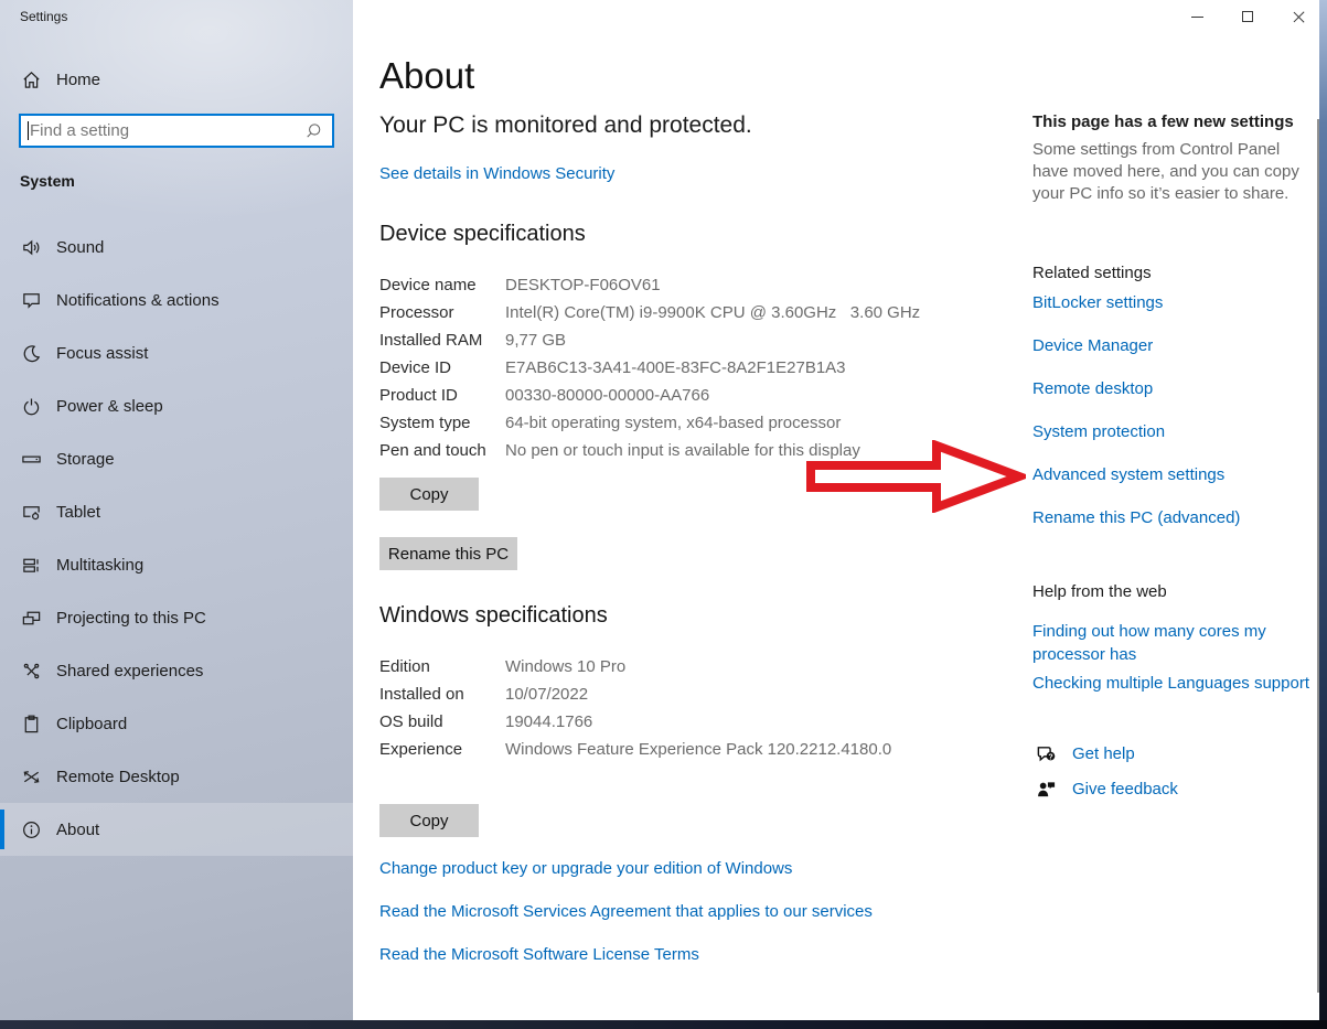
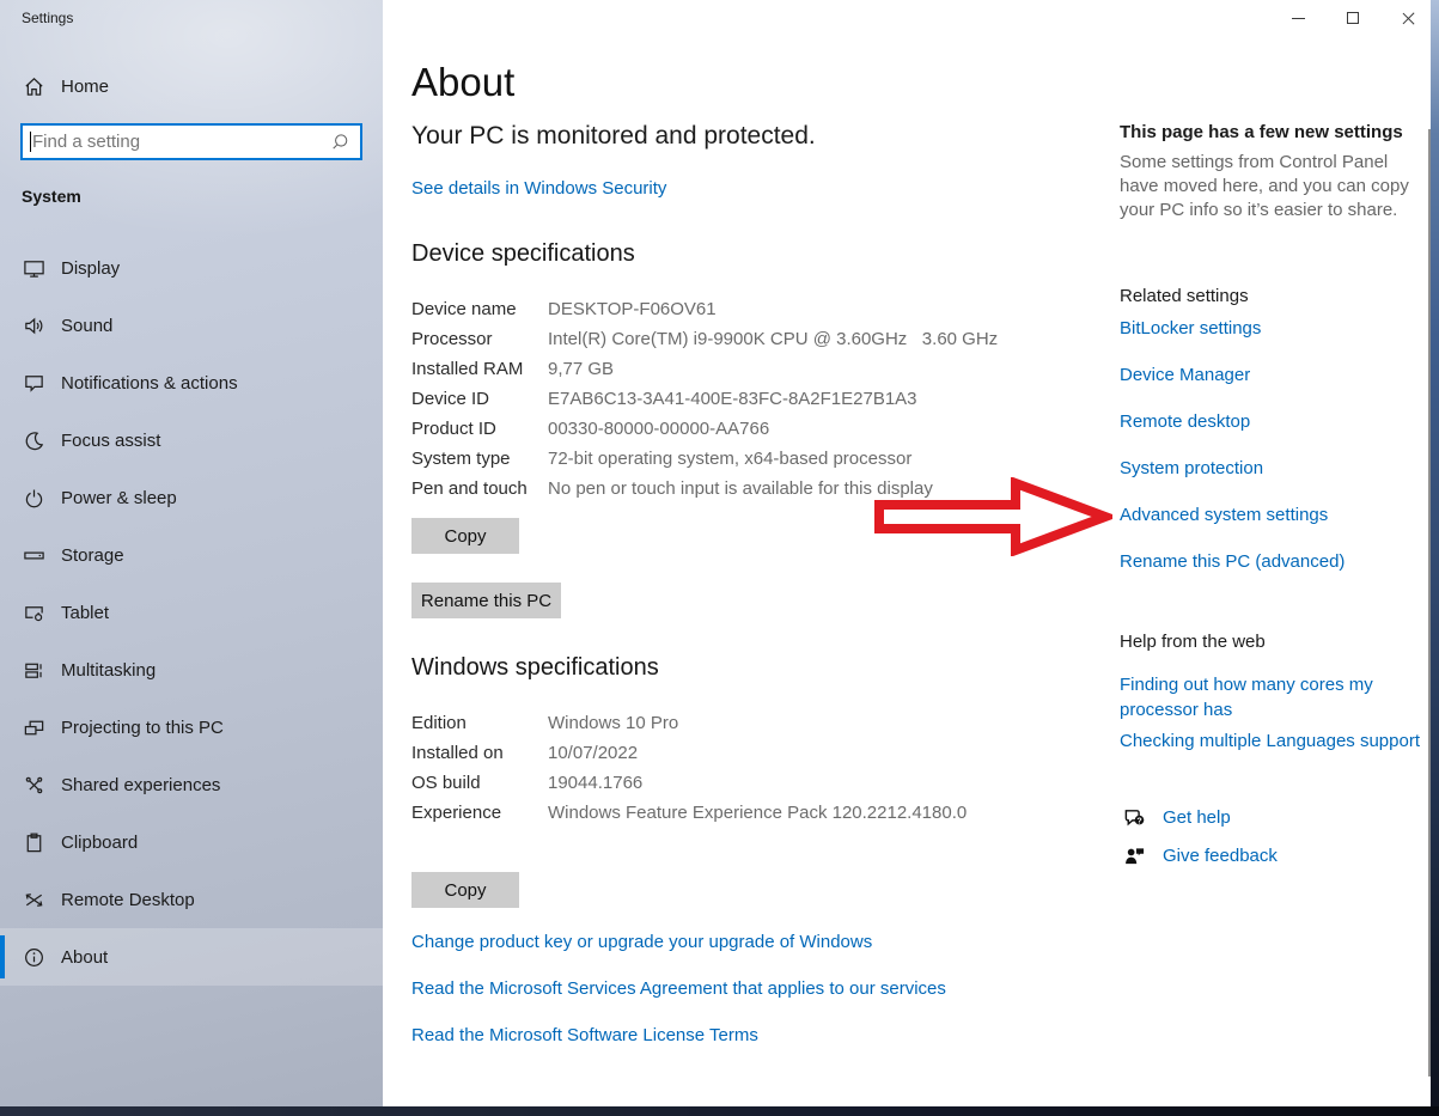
  Settings
  Home
  Find a setting
  System
+ Display
  Sound
  Notifications & actions
  Focus assist
  Power & sleep
  Storage
  Tablet
  Multitasking
  Projecting to this PC
  Shared experiences
  Clipboard
  Remote Desktop
  About
  About
  Your PC is monitored and protected.
  See details in Windows Security
  Device specifications
  Device name
  DESKTOP-F06OV61
  Processor
  Intel(R) Core(TM) i9-9900K CPU @ 3.60GHz 3.60 GHz
  Installed RAM
  9,77 GB
  Device ID
  E7AB6C13-3A41-400E-83FC-8A2F1E27B1A3
  Product ID
  00330-80000-00000-AA766
  System type
- 64-bit operating system, x64-based processor
+ 72-bit operating system, x64-based processor
  Pen and touch
  No pen or touch input is available for this display
  Copy
  Rename this PC
  Windows specifications
  Edition
  Windows 10 Pro
  Installed on
  10/07/2022
  OS build
  19044.1766
  Experience
  Windows Feature Experience Pack 120.2212.4180.0
  Copy
- Change product key or upgrade your edition of Windows
+ Change product key or upgrade your upgrade of Windows
  Read the Microsoft Services Agreement that applies to our services
  Read the Microsoft Software License Terms
  This page has a few new settings
  Some settings from Control Panel have moved here, and you can copy your PC info so it’s easier to share.
  Related settings
  BitLocker settings
  Device Manager
  Remote desktop
  System protection
  Advanced system settings
  Rename this PC (advanced)
  Help from the web
  Finding out how many cores my processor has
  Checking multiple Languages support
  ?
  Get help
  Give feedback
